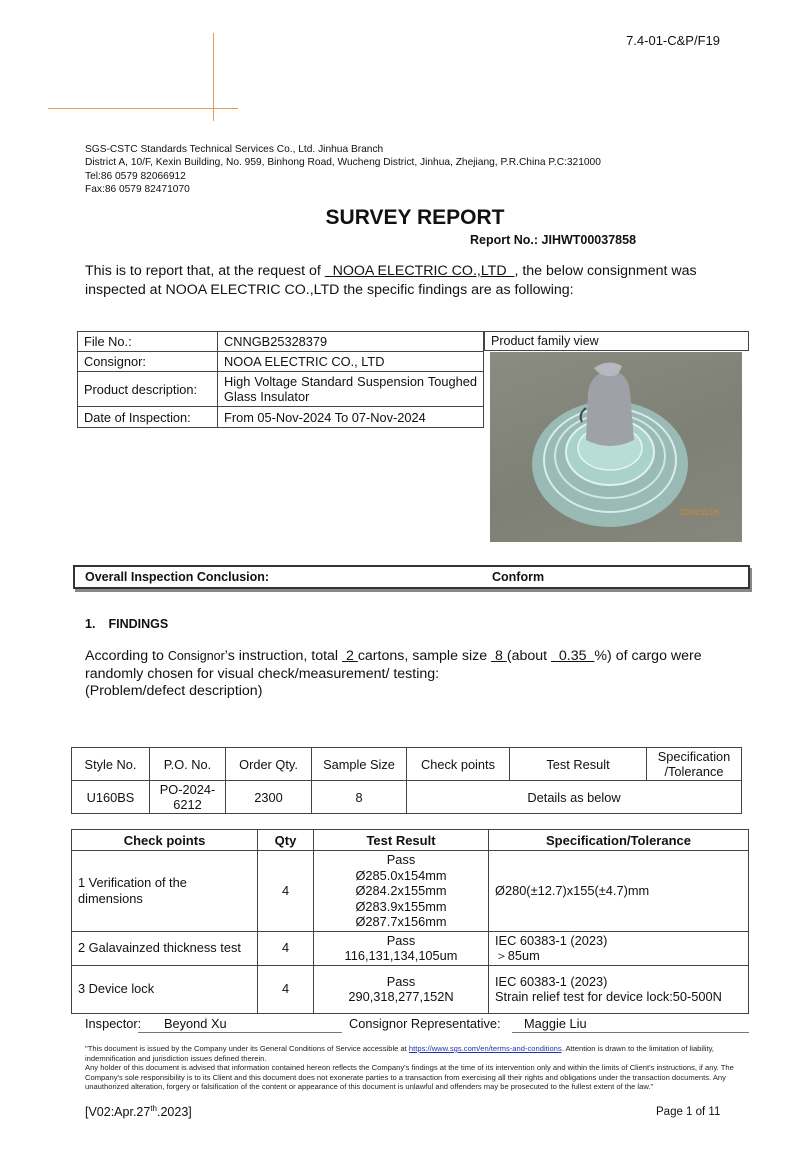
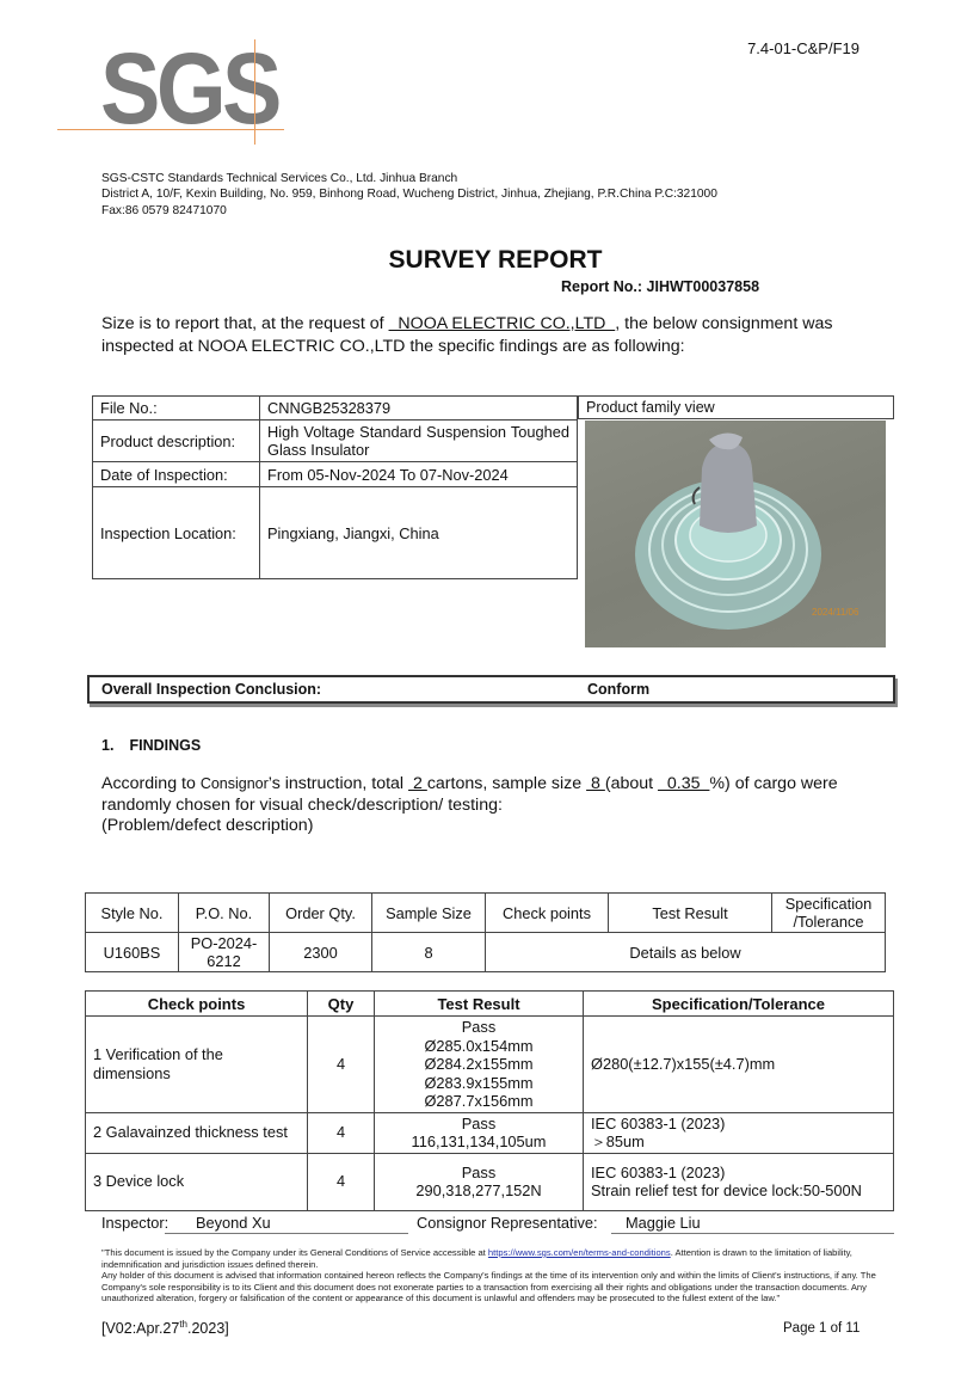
+ SGS
  7.4-01-C&P/F19
  SGS-CSTC Standards Technical Services Co., Ltd. Jinhua Branch
  District A, 10/F, Kexin Building, No. 959, Binhong Road, Wucheng District, Jinhua, Zhejiang, P.R.China P.C:321000
- Tel:86 0579 82066912
  Fax:86 0579 82471070
  SURVEY REPORT
  Report No.: JIHWT00037858
- This is to report that, at the request of NOOA ELECTRIC CO.,LTD , the below consignment was inspected at NOOA ELECTRIC CO.,LTD the specific findings are as following:
+ Size is to report that, at the request of NOOA ELECTRIC CO.,LTD , the below consignment was inspected at NOOA ELECTRIC CO.,LTD the specific findings are as following:
  File No.:	CNNGB25328379
- Consignor:	NOOA ELECTRIC CO., LTD
  Product description:	High Voltage Standard Suspension Toughed Glass Insulator
  Date of Inspection:	From 05-Nov-2024 To 07-Nov-2024
+ Inspection Location:	Pingxiang, Jiangxi, China
  Product family view
  2024/11/06
  Overall Inspection Conclusion:
  Conform
  1. FINDINGS
- According to Consignor’s instruction, total 2 cartons, sample size 8 (about 0.35 %) of cargo were randomly chosen for visual check/measurement/ testing:
+ According to Consignor’s instruction, total 2 cartons, sample size 8 (about 0.35 %) of cargo were randomly chosen for visual check/description/ testing:
  (Problem/defect description)
  Style No.	P.O. No.	Order Qty.	Sample Size	Check points	Test Result	Specification /Tolerance
  U160BS	PO-2024-6212	2300	8	Details as below
  Check points	Qty	Test Result	Specification/Tolerance
  1 Verification of the dimensions	4	Pass Ø285.0x154mm Ø284.2x155mm Ø283.9x155mm Ø287.7x156mm	Ø280(±12.7)x155(±4.7)mm
  2 Galavainzed thickness test	4	Pass 116,131,134,105um	IEC 60383-1 (2023) ＞85um
  3 Device lock	4	Pass 290,318,277,152N	IEC 60383-1 (2023) Strain relief test for device lock:50-500N
  Inspector:
  Beyond Xu
  Consignor Representative:
  Maggie Liu
  "This document is issued by the Company under its General Conditions of Service accessible at https://www.sgs.com/en/terms-and-conditions. Attention is drawn to the limitation of liability, indemnification and jurisdiction issues defined therein.
  Any holder of this document is advised that information contained hereon reflects the Company's findings at the time of its intervention only and within the limits of Client's instructions, if any. The Company's sole responsibility is to its Client and this document does not exonerate parties to a transaction from exercising all their rights and obligations under the transaction documents. Any unauthorized alteration, forgery or falsification of the content or appearance of this document is unlawful and offenders may be prosecuted to the fullest extent of the law."
  [V02:Apr.27th.2023]
  Page 1 of 11
